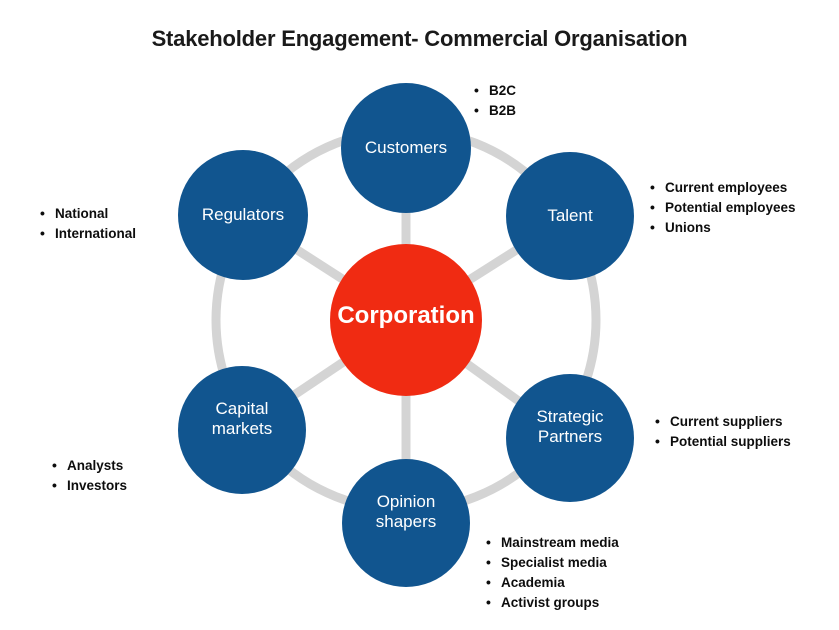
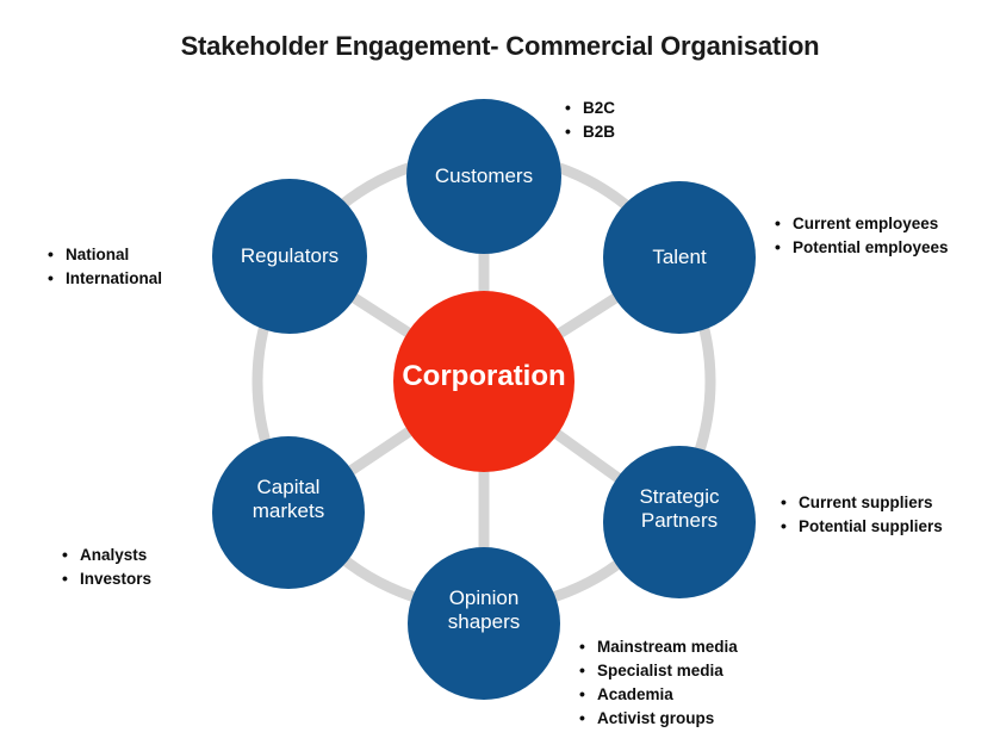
  Stakeholder Engagement- Commercial Organisation
  Corporation
  Customers
  Talent
  Strategic
  Partners
  Opinion
  shapers
  Capital
  markets
  Regulators
  B2C
  B2B
  Current employees
  Potential employees
- Unions
  Current suppliers
  Potential suppliers
  Mainstream media
  Specialist media
  Academia
  Activist groups
  Analysts
  Investors
  National
  International
